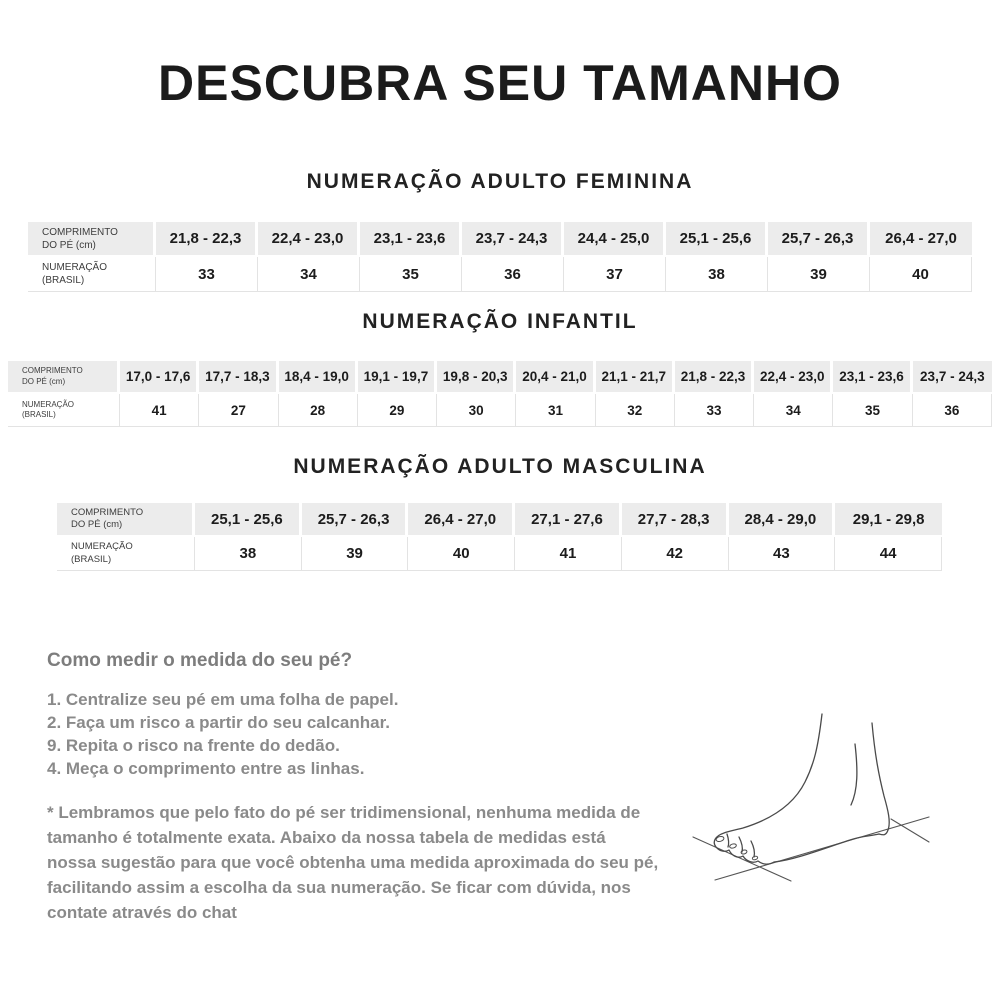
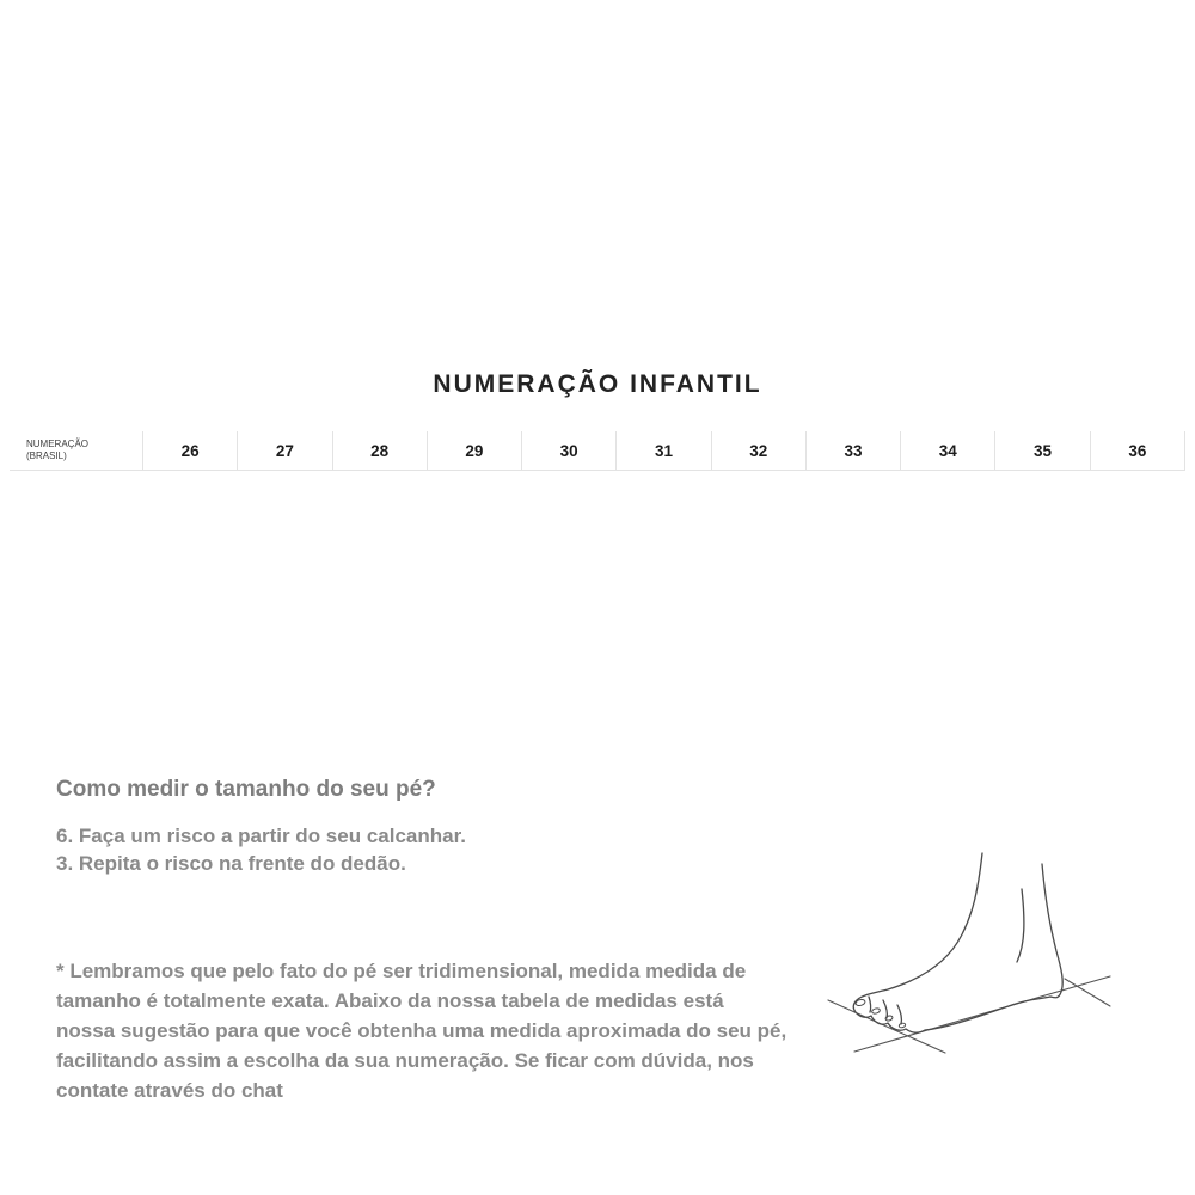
- DESCUBRA SEU TAMANHO
- NUMERAÇÃO ADULTO FEMININA
- COMPRIMENTO DO PÉ (cm)	21,8 - 22,3	22,4 - 23,0	23,1 - 23,6	23,7 - 24,3	24,4 - 25,0	25,1 - 25,6	25,7 - 26,3	26,4 - 27,0
- NUMERAÇÃO (BRASIL)	33	34	35	36	37	38	39	40
  NUMERAÇÃO INFANTIL
- COMPRIMENTO DO PÉ (cm)	17,0 - 17,6	17,7 - 18,3	18,4 - 19,0	19,1 - 19,7	19,8 - 20,3	20,4 - 21,0	21,1 - 21,7	21,8 - 22,3	22,4 - 23,0	23,1 - 23,6	23,7 - 24,3
- NUMERAÇÃO (BRASIL)	41	27	28	29	30	31	32	33	34	35	36
+ NUMERAÇÃO (BRASIL)	26	27	28	29	30	31	32	33	34	35	36
- NUMERAÇÃO ADULTO MASCULINA
- COMPRIMENTO DO PÉ (cm)	25,1 - 25,6	25,7 - 26,3	26,4 - 27,0	27,1 - 27,6	27,7 - 28,3	28,4 - 29,0	29,1 - 29,8
- NUMERAÇÃO (BRASIL)	38	39	40	41	42	43	44
- Como medir o medida do seu pé?
+ Como medir o tamanho do seu pé?
- 1. Centralize seu pé em uma folha de papel.
- 2. Faça um risco a partir do seu calcanhar.
+ 6. Faça um risco a partir do seu calcanhar.
- 9. Repita o risco na frente do dedão.
+ 3. Repita o risco na frente do dedão.
- 4. Meça o comprimento entre as linhas.
- * Lembramos que pelo fato do pé ser tridimensional, nenhuma medida de tamanho é totalmente exata. Abaixo da nossa tabela de medidas está nossa sugestão para que você obtenha uma medida aproximada do seu pé, facilitando assim a escolha da sua numeração. Se ficar com dúvida, nos contate através do chat
+ * Lembramos que pelo fato do pé ser tridimensional, medida medida de tamanho é totalmente exata. Abaixo da nossa tabela de medidas está nossa sugestão para que você obtenha uma medida aproximada do seu pé, facilitando assim a escolha da sua numeração. Se ficar com dúvida, nos contate através do chat
